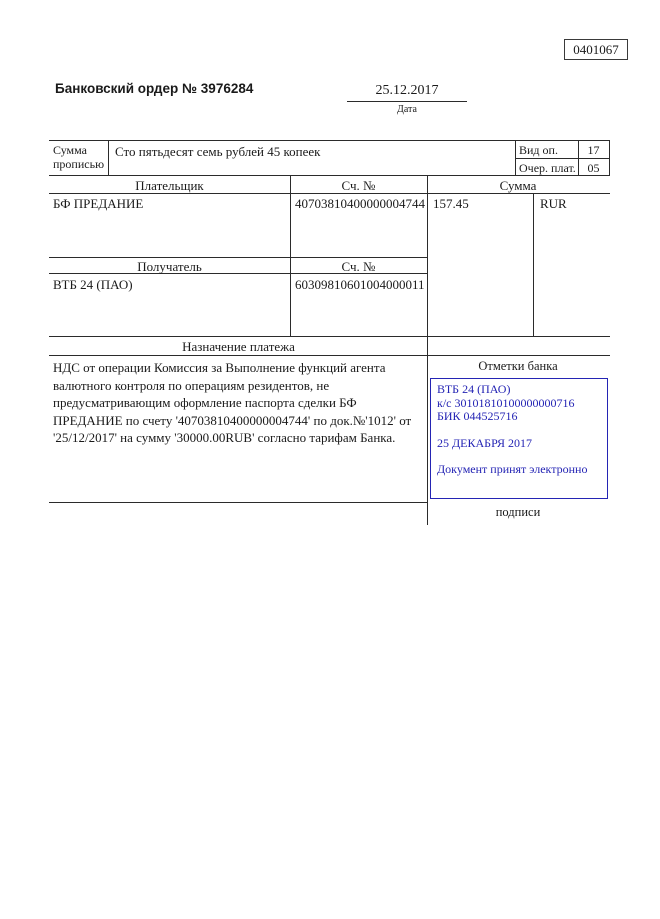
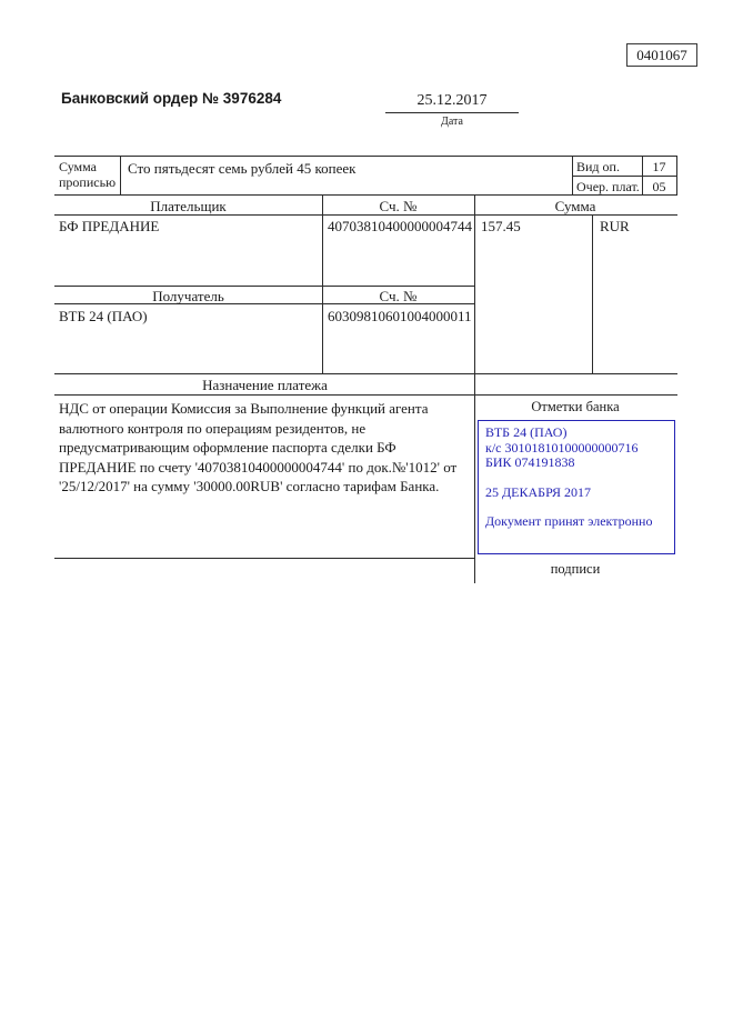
  0401067
  Банковский ордер № 3976284
  25.12.2017
  Дата
  Сумма прописью
  Сто пятьдесят семь рублей 45 копеек
  Вид оп.
  17
  Очер. плат.
  05
  Плательщик
  Сч. №
  Сумма
  БФ ПРЕДАНИЕ
  40703810400000004744
  157.45
  RUR
  Получатель
  Сч. №
  ВТБ 24 (ПАО)
  60309810601004000011
  Назначение платежа
  НДС от операции Комиссия за Выполнение функций агента валютного контроля по операциям резидентов, не предусматривающим оформление паспорта сделки БФ ПРЕДАНИЕ по счету '40703810400000004744' по док.№'1012' от '25/12/2017' на сумму '30000.00RUB' согласно тарифам Банка.
  Отметки банка
  ВТБ 24 (ПАО)
  к/с 30101810100000000716
- БИК 044525716
+ БИК 074191838
  25 ДЕКАБРЯ 2017
  Документ принят электронно
  подписи
